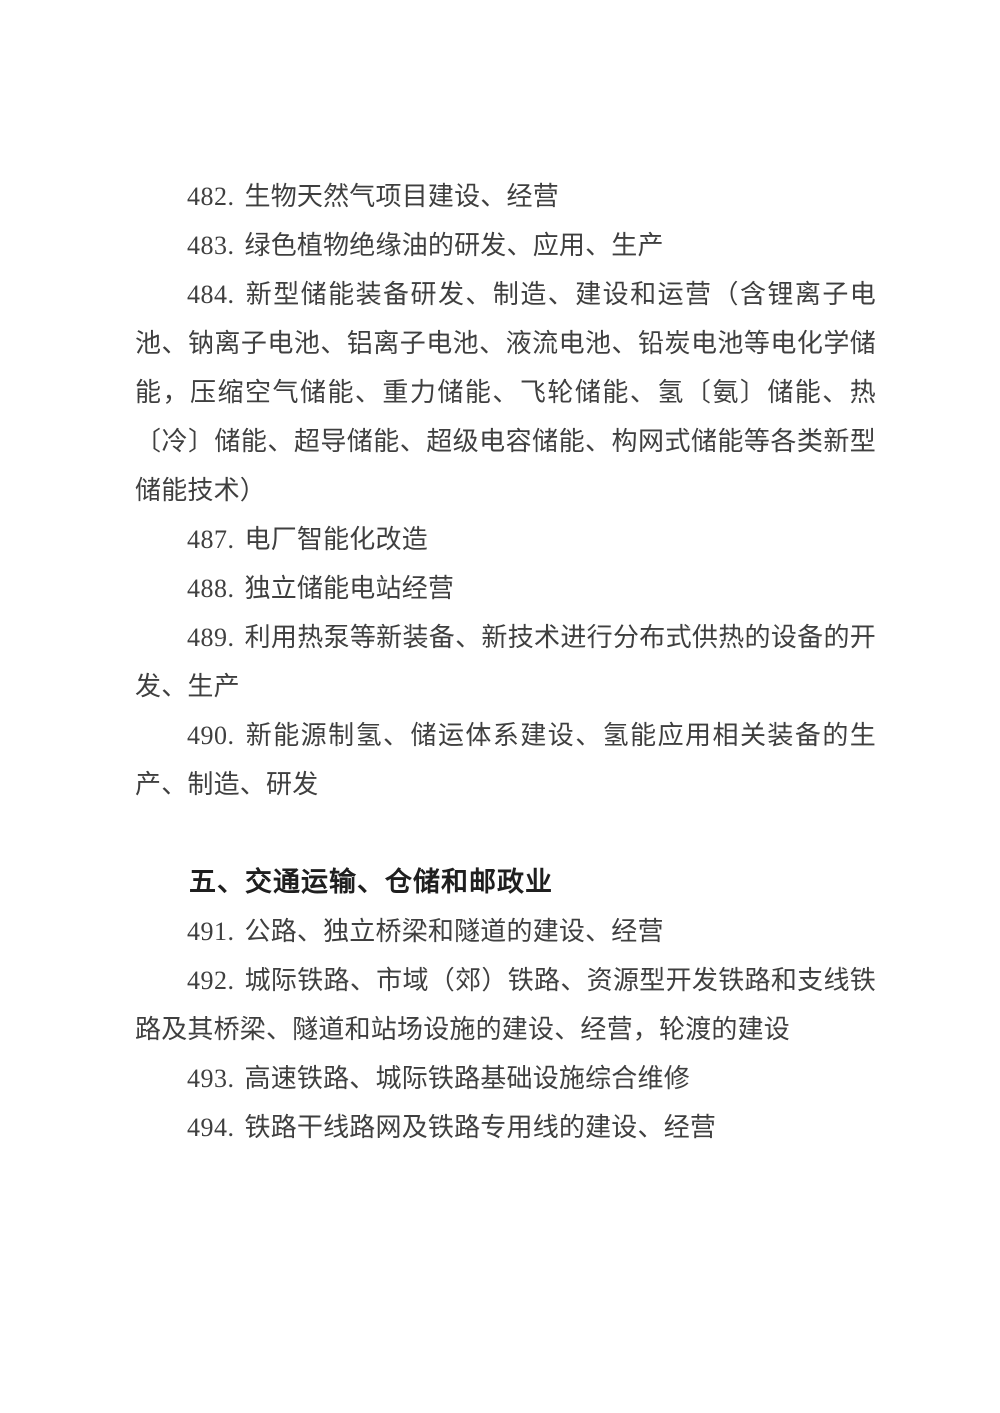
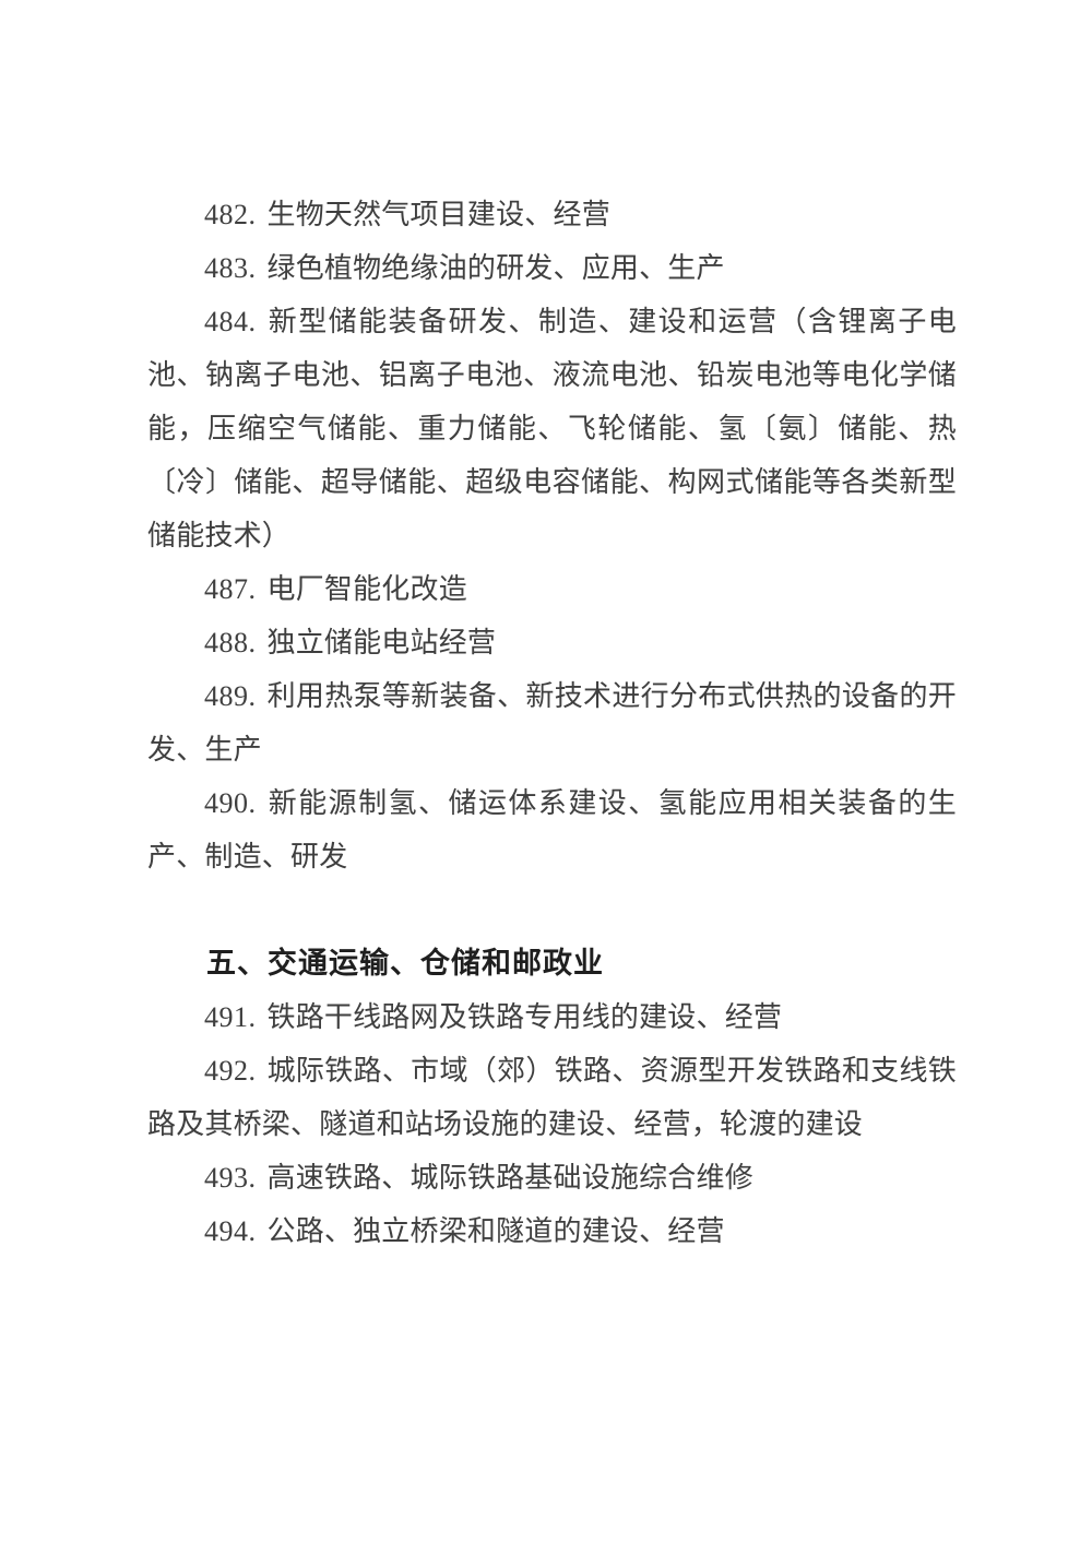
  482. 生物天然气项目建设、经营
  483. 绿色植物绝缘油的研发、应用、生产
  484. 新型储能装备研发、制造、建设和运营（含锂离子电池、钠离子电池、铝离子电池、液流电池、铅炭电池等电化学储能，压缩空气储能、重力储能、飞轮储能、氢〔氨〕储能、热〔冷〕储能、超导储能、超级电容储能、构网式储能等各类新型储能技术）
  487. 电厂智能化改造
  488. 独立储能电站经营
  489. 利用热泵等新装备、新技术进行分布式供热的设备的开发、生产
  490. 新能源制氢、储运体系建设、氢能应用相关装备的生产、制造、研发
  五、交通运输、仓储和邮政业
- 491. 公路、独立桥梁和隧道的建设、经营
+ 491. 铁路干线路网及铁路专用线的建设、经营
  492. 城际铁路、市域（郊）铁路、资源型开发铁路和支线铁路及其桥梁、隧道和站场设施的建设、经营，轮渡的建设
  493. 高速铁路、城际铁路基础设施综合维修
- 494. 铁路干线路网及铁路专用线的建设、经营
+ 494. 公路、独立桥梁和隧道的建设、经营
